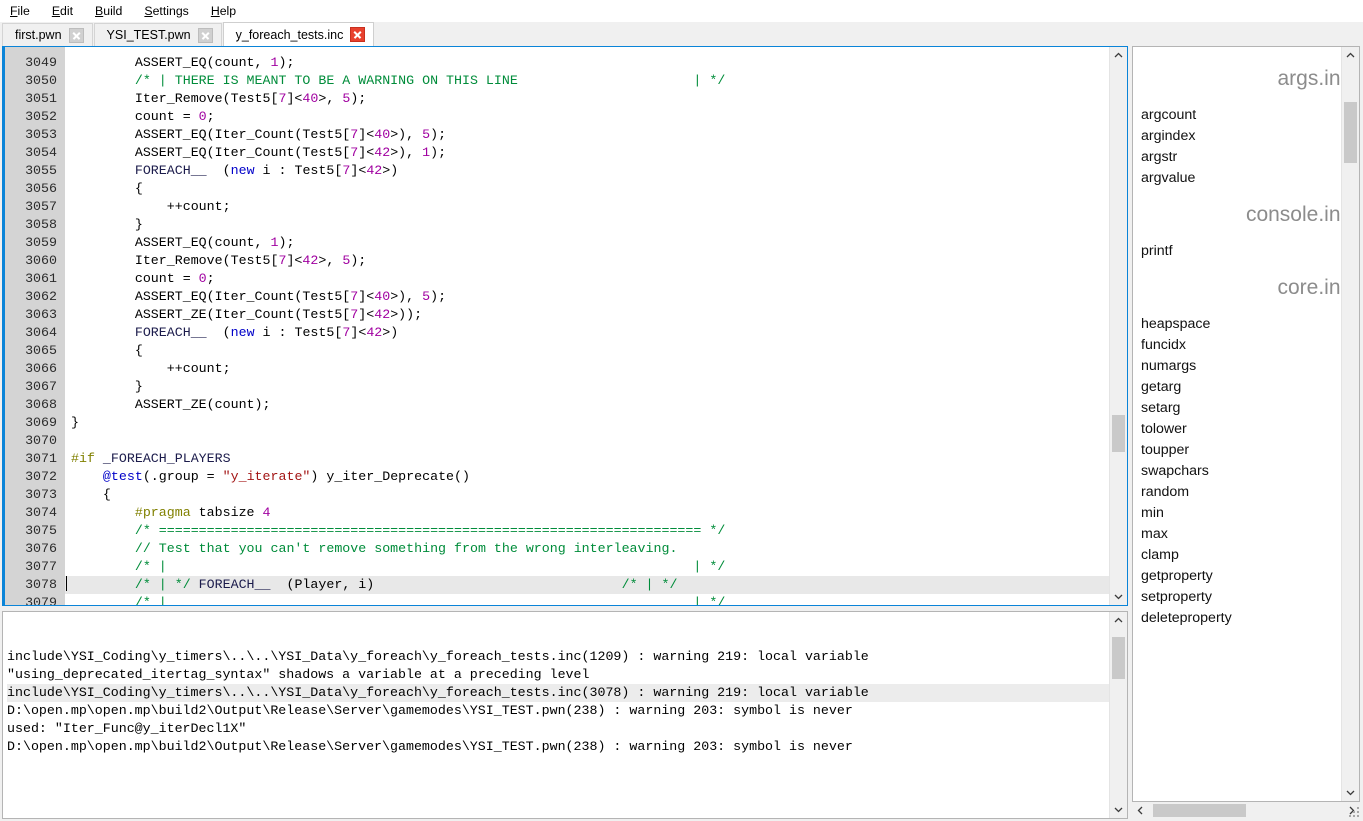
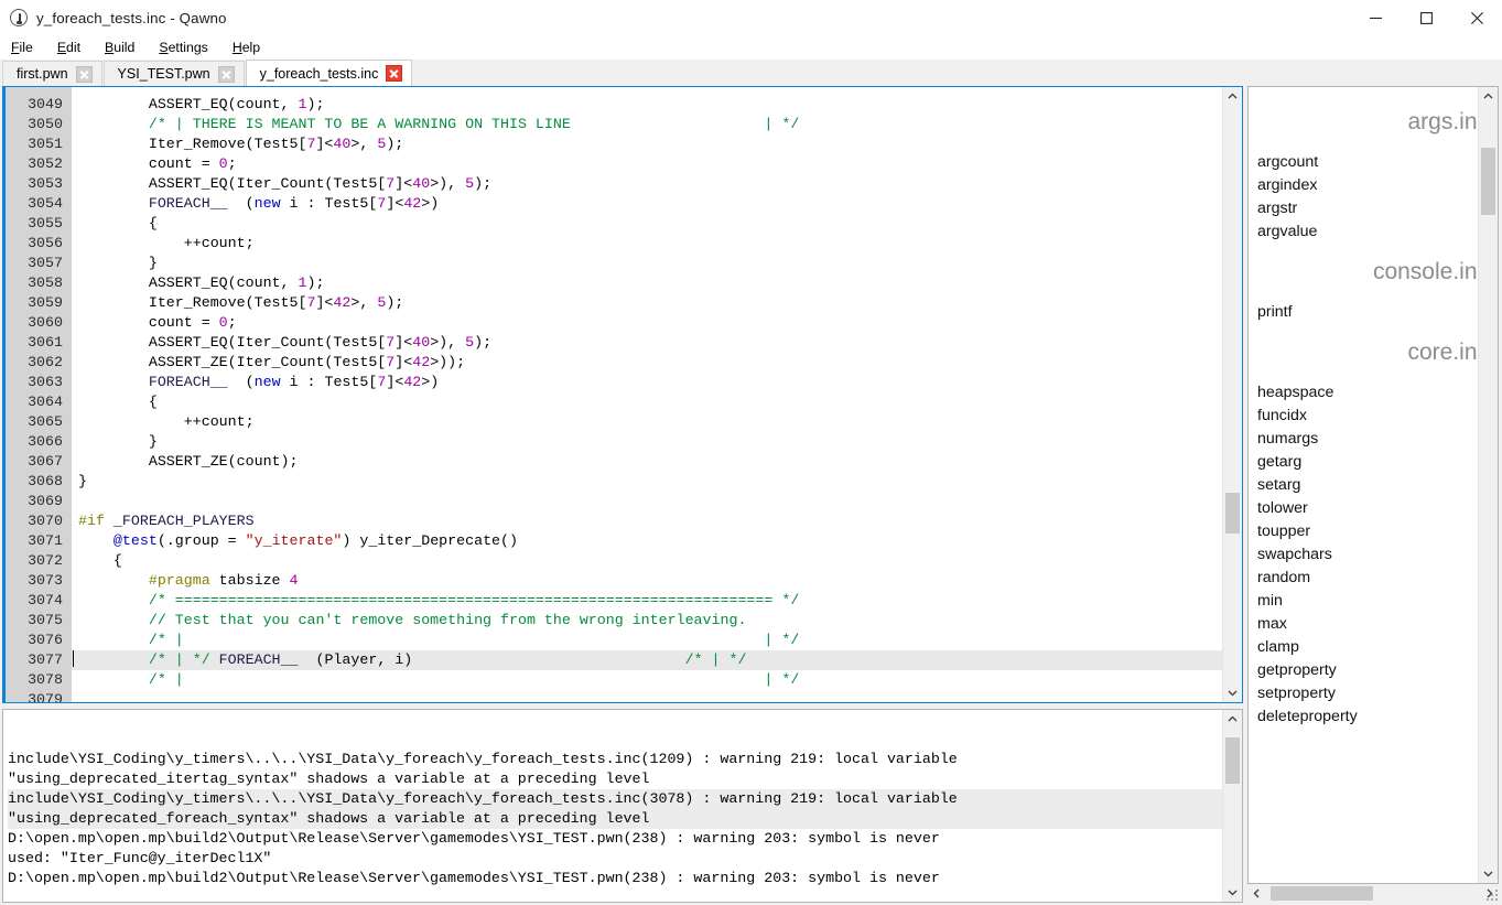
+ y_foreach_tests.inc - Qawno
  File
  Edit
  Build
  Settings
  Help
  first.pwn
  YSI_TEST.pwn
  y_foreach_tests.inc
  3049
  3050
  3051
  3052
  3053
  3054
  3055
  3056
  3057
  3058
  3059
  3060
  3061
  3062
  3063
  3064
  3065
  3066
  3067
  3068
  3069
  3070
  3071
  3072
  3073
  3074
  3075
  3076
  3077
  3078
  3079
  ASSERT_EQ(count, 1);
  /* | THERE IS MEANT TO BE A WARNING ON THIS LINE | */
  Iter_Remove(Test5[7]<40>, 5);
  count = 0;
  ASSERT_EQ(Iter_Count(Test5[7]<40>), 5);
- ASSERT_EQ(Iter_Count(Test5[7]<42>), 1);
  FOREACH__ (new i : Test5[7]<42>)
  {
  ++count;
  }
  ASSERT_EQ(count, 1);
  Iter_Remove(Test5[7]<42>, 5);
  count = 0;
  ASSERT_EQ(Iter_Count(Test5[7]<40>), 5);
  ASSERT_ZE(Iter_Count(Test5[7]<42>));
  FOREACH__ (new i : Test5[7]<42>)
  {
  ++count;
  }
  ASSERT_ZE(count);
  }
  #if _FOREACH_PLAYERS
  @test(.group = "y_iterate") y_iter_Deprecate()
  {
  #pragma tabsize 4
  /* ==================================================================== */
  // Test that you can't remove something from the wrong interleaving.
  /* | | */
  /* | */ FOREACH__ (Player, i) /* | */
  /* | | */
  include\YSI_Coding\y_timers\..\..\YSI_Data\y_foreach\y_foreach_tests.inc(1209) : warning 219: local variable
  "using_deprecated_itertag_syntax" shadows a variable at a preceding level
  include\YSI_Coding\y_timers\..\..\YSI_Data\y_foreach\y_foreach_tests.inc(3078) : warning 219: local variable
+ "using_deprecated_foreach_syntax" shadows a variable at a preceding level
  D:\open.mp\open.mp\build2\Output\Release\Server\gamemodes\YSI_TEST.pwn(238) : warning 203: symbol is never
  used: "Iter_Func@y_iterDecl1X"
  D:\open.mp\open.mp\build2\Output\Release\Server\gamemodes\YSI_TEST.pwn(238) : warning 203: symbol is never
  args.in
  argcount
  argindex
  argstr
  argvalue
  console.in
  printf
  core.in
  heapspace
  funcidx
  numargs
  getarg
  setarg
  tolower
  toupper
  swapchars
  random
  min
  max
  clamp
  getproperty
  setproperty
  deleteproperty
